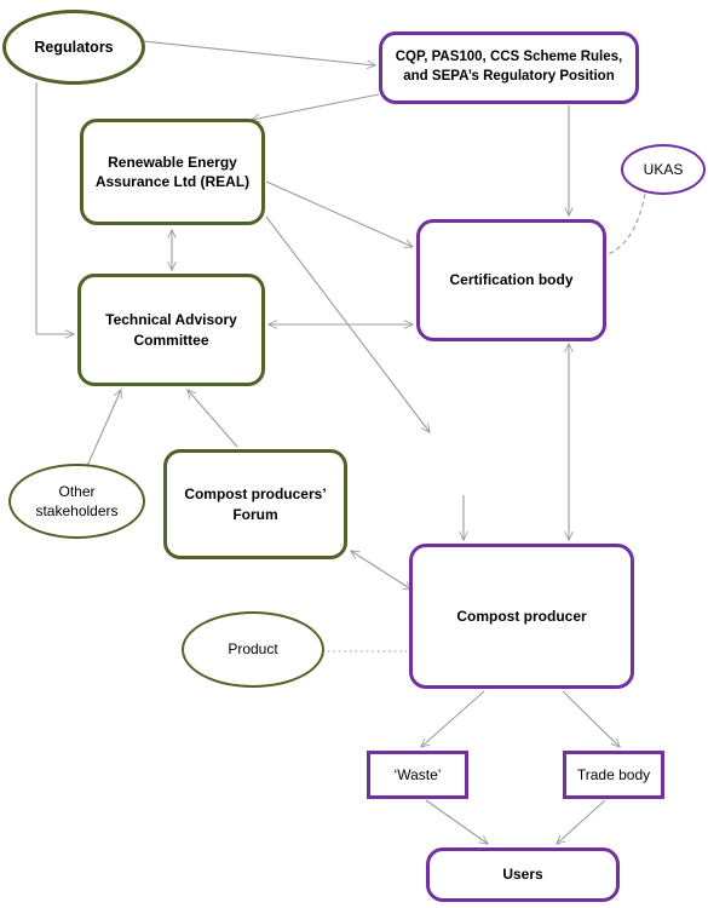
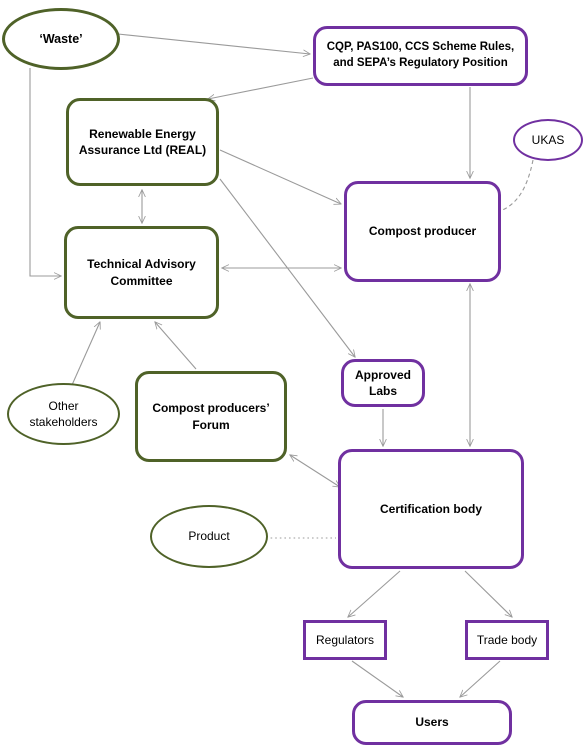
- Regulators
+ ‘Waste’
  CQP, PAS100, CCS Scheme Rules,
  and SEPA’s Regulatory Position
  Renewable Energy
  Assurance Ltd (REAL)
  UKAS
- Certification body
+ Compost producer
  Technical Advisory
  Committee
+ Approved
+ Labs
  Other
  stakeholders
  Compost producers’
  Forum
- Compost producer
+ Certification body
  Product
- ‘Waste’
+ Regulators
  Trade body
  Users
